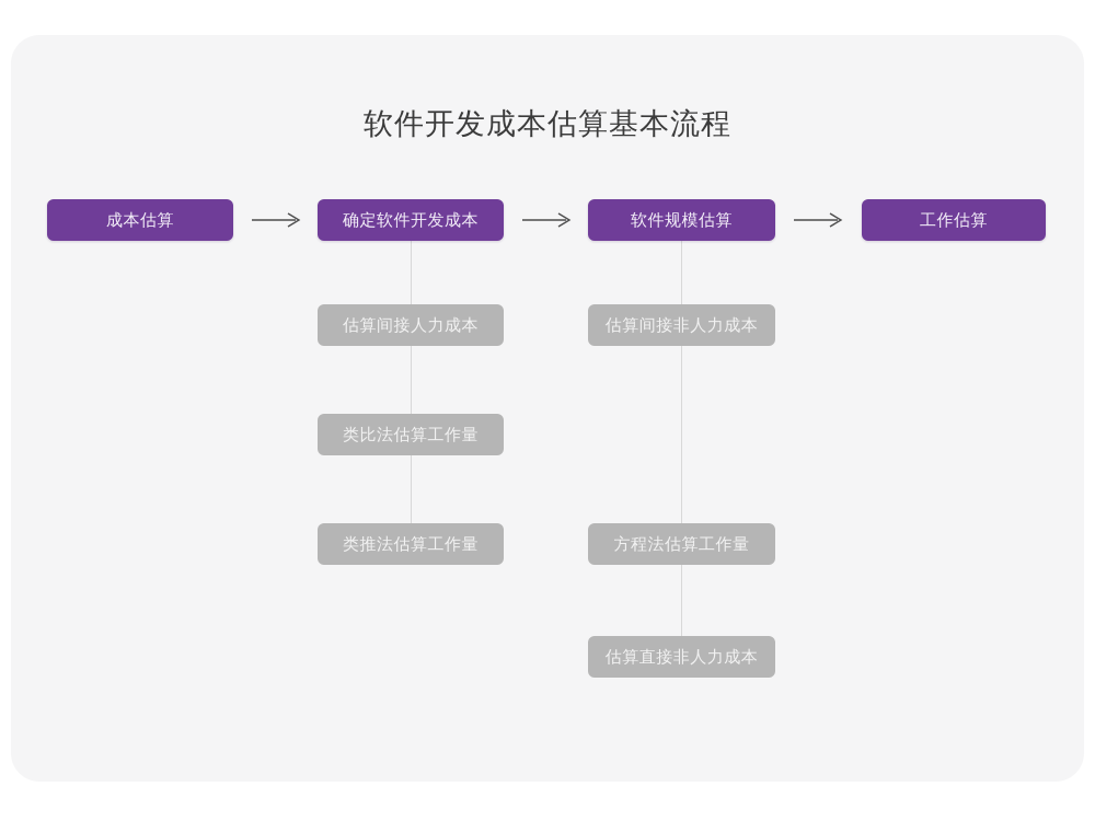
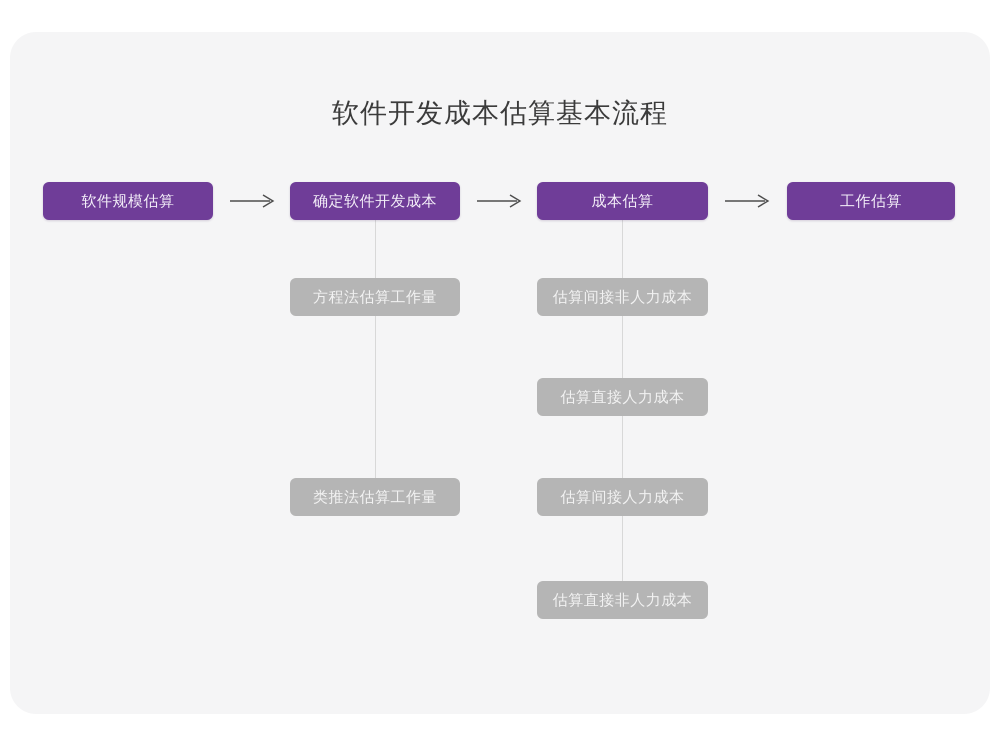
  软件开发成本估算基本流程
- 成本估算
+ 软件规模估算
  确定软件开发成本
- 软件规模估算
+ 成本估算
  工作估算
- 估算间接人力成本
+ 方程法估算工作量
- 类比法估算工作量
  类推法估算工作量
  估算间接非人力成本
+ 估算直接人力成本
- 方程法估算工作量
+ 估算间接人力成本
  估算直接非人力成本
